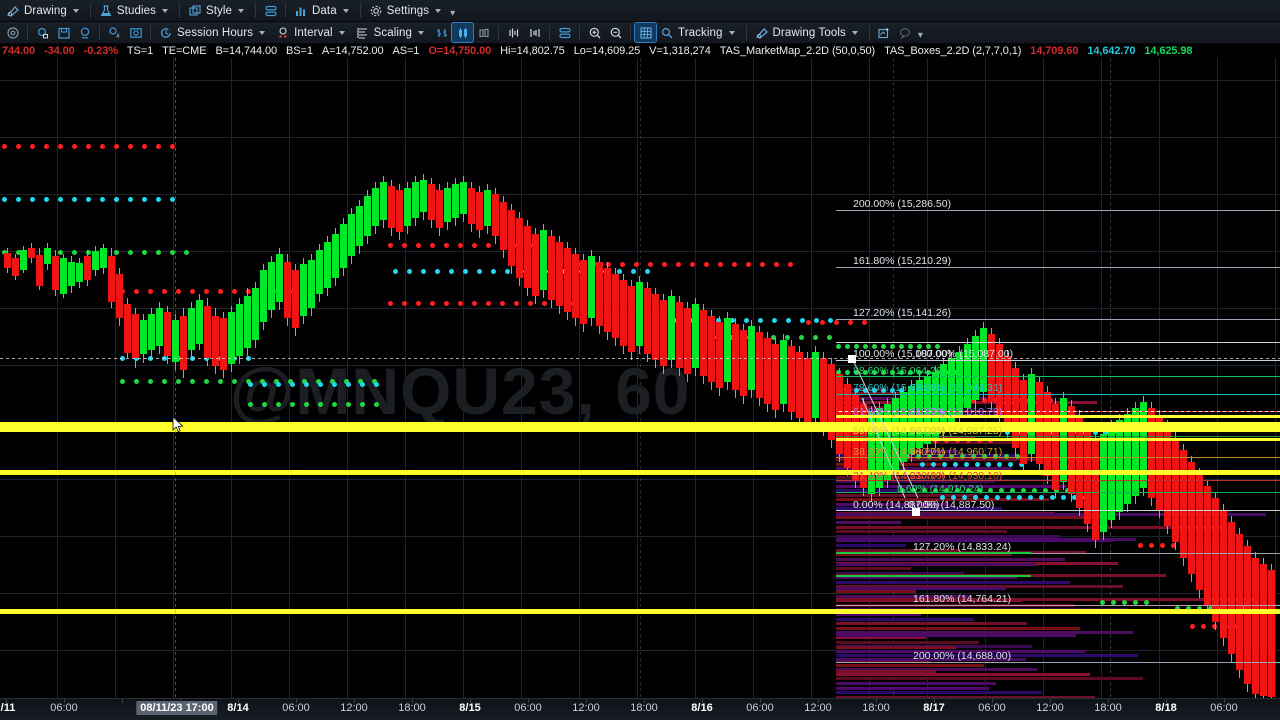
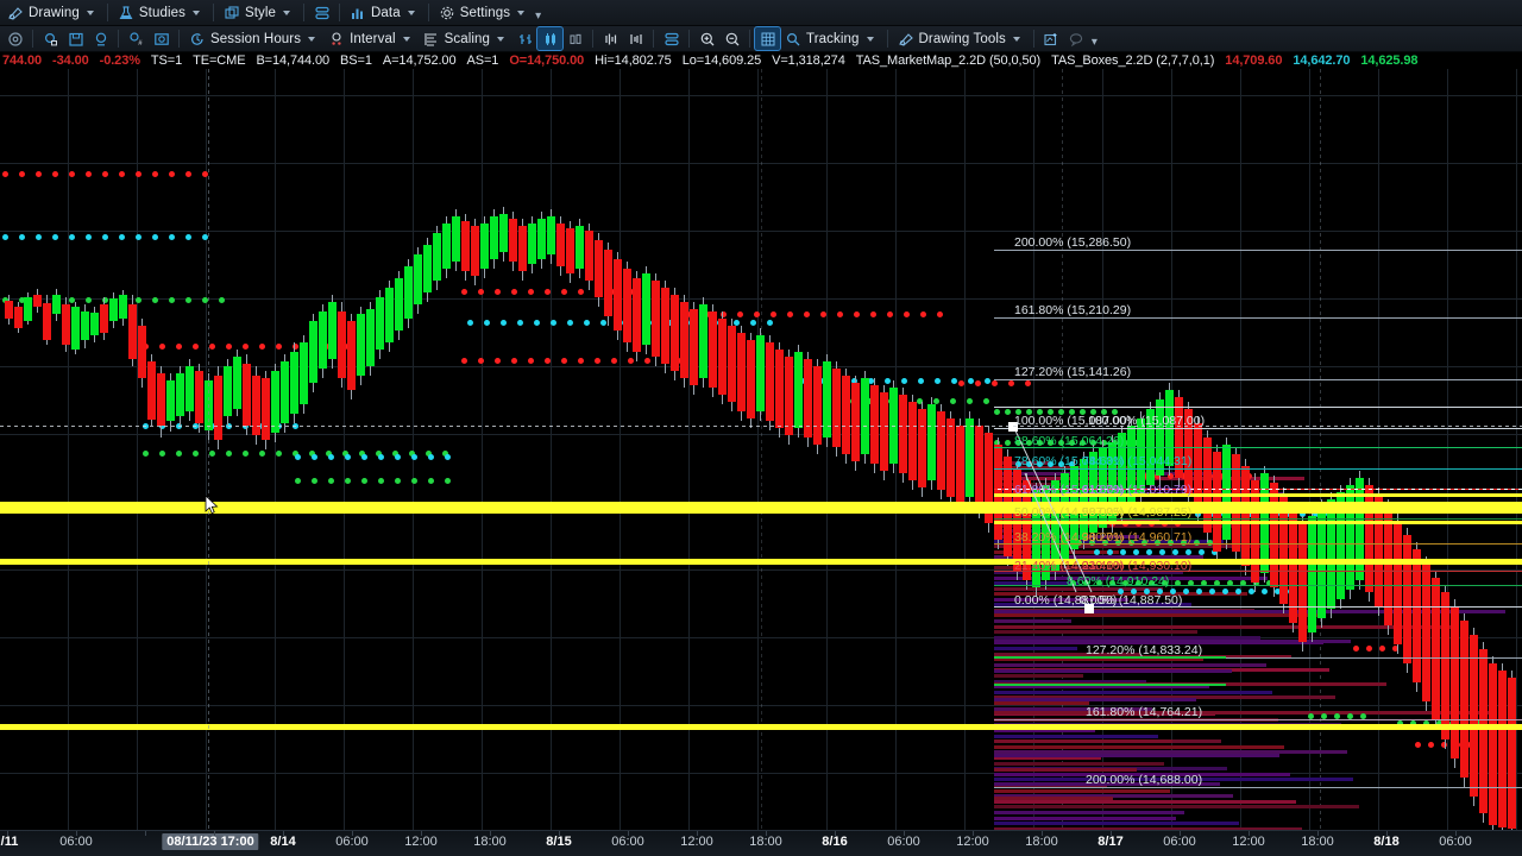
  Drawing
  Studies
  Style
  Data
  Settings
  ▾
  Session Hours
  Interval
  Scaling
  Tracking
  Drawing Tools
  ▾
  744.00
  -34.00
  -0.23%
  TS=1
  TE=CME
  B=14,744.00
  BS=1
  A=14,752.00
  AS=1
  O=14,750.00
  Hi=14,802.75
  Lo=14,609.25
  V=1,318,274
  TAS_MarketMap_2.2D (50,0,50)
  TAS_Boxes_2.2D (2,7,7,0,1)
  14,709.60
  14,642.70
  14,625.98
- @MNQU23, 60
  200.00% (15,286.50)
  161.80% (15,210.29)
  127.20% (15,141.26)
  100.00% (15,087.00)
  100.00% (15,087.00)
  88.60% (15,064.26)
  78.60% (15,044.31)
  78.60% (15,044.31)
  61.80% (15,010.79)
  61.80% (15,010.79)
  50.00% (14,987.25)
  50.00% (14,987.25)
  38.20% (14,960.71)
  38.20% (14,960.71)
  21.40% (14,930.10)
  21.40% (14,930.10)
  8.60% (14,910.24)
  0.00% (14,887.50)
  0.00% (14,887.50)
  127.20% (14,833.24)
  161.80% (14,764.21)
  200.00% (14,688.00)
  /11
  06:00
  08/11/23 17:00
  8/14
  06:00
  12:00
  18:00
  8/15
  06:00
  12:00
  18:00
  8/16
  06:00
  12:00
  18:00
  8/17
  06:00
  12:00
  18:00
  8/18
  06:00
